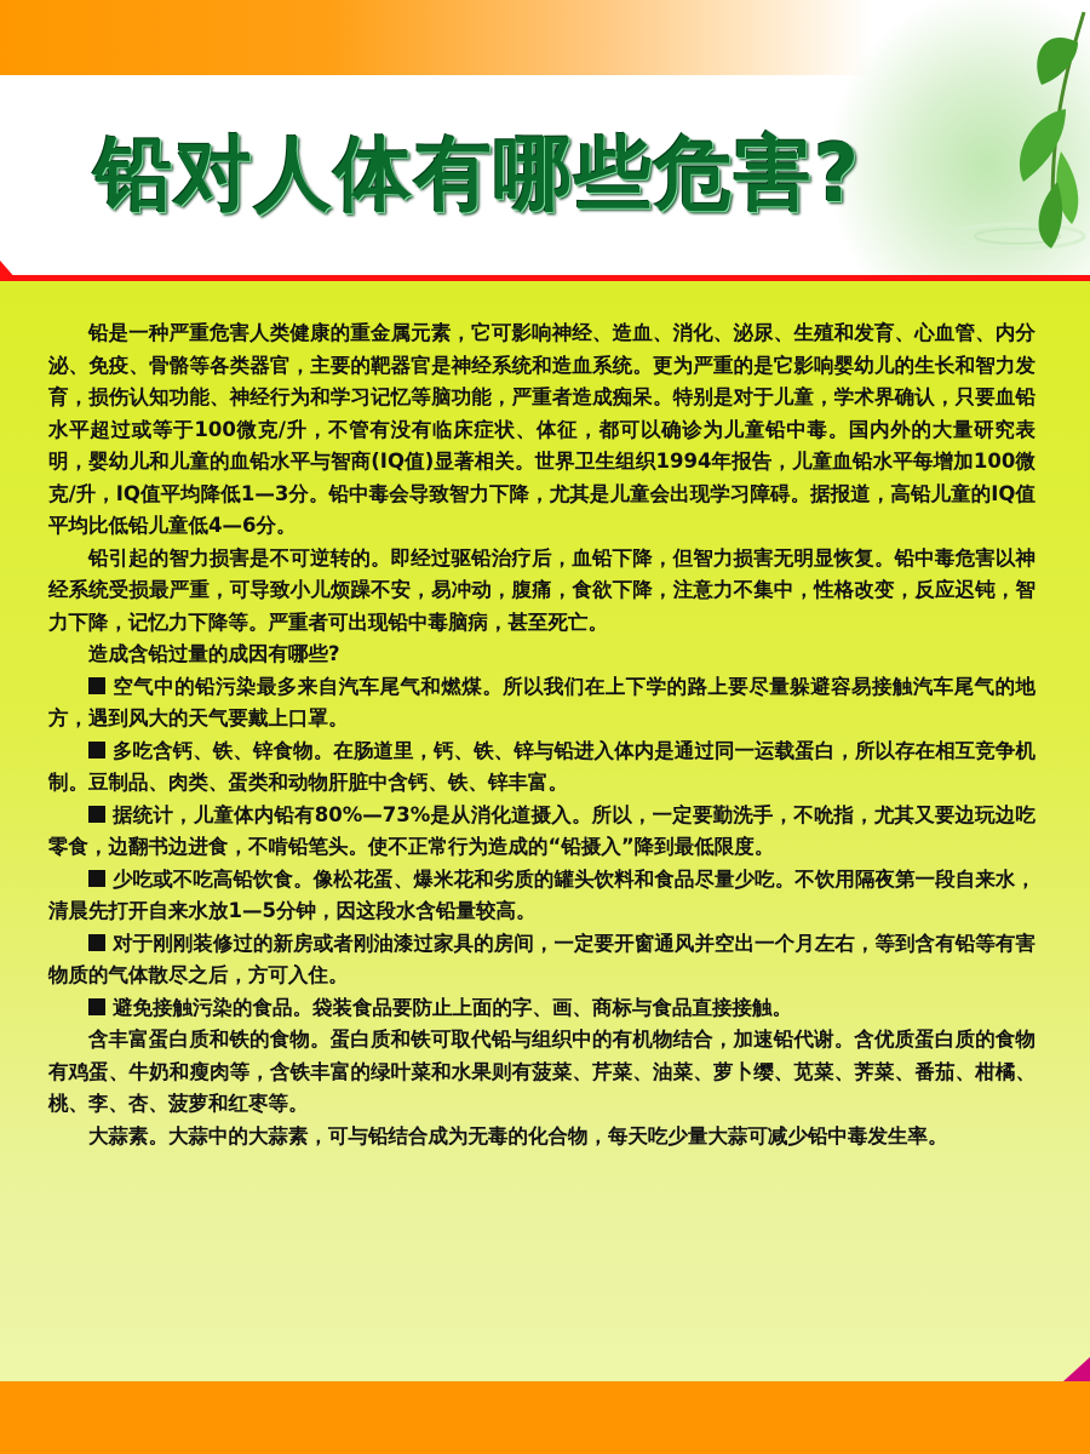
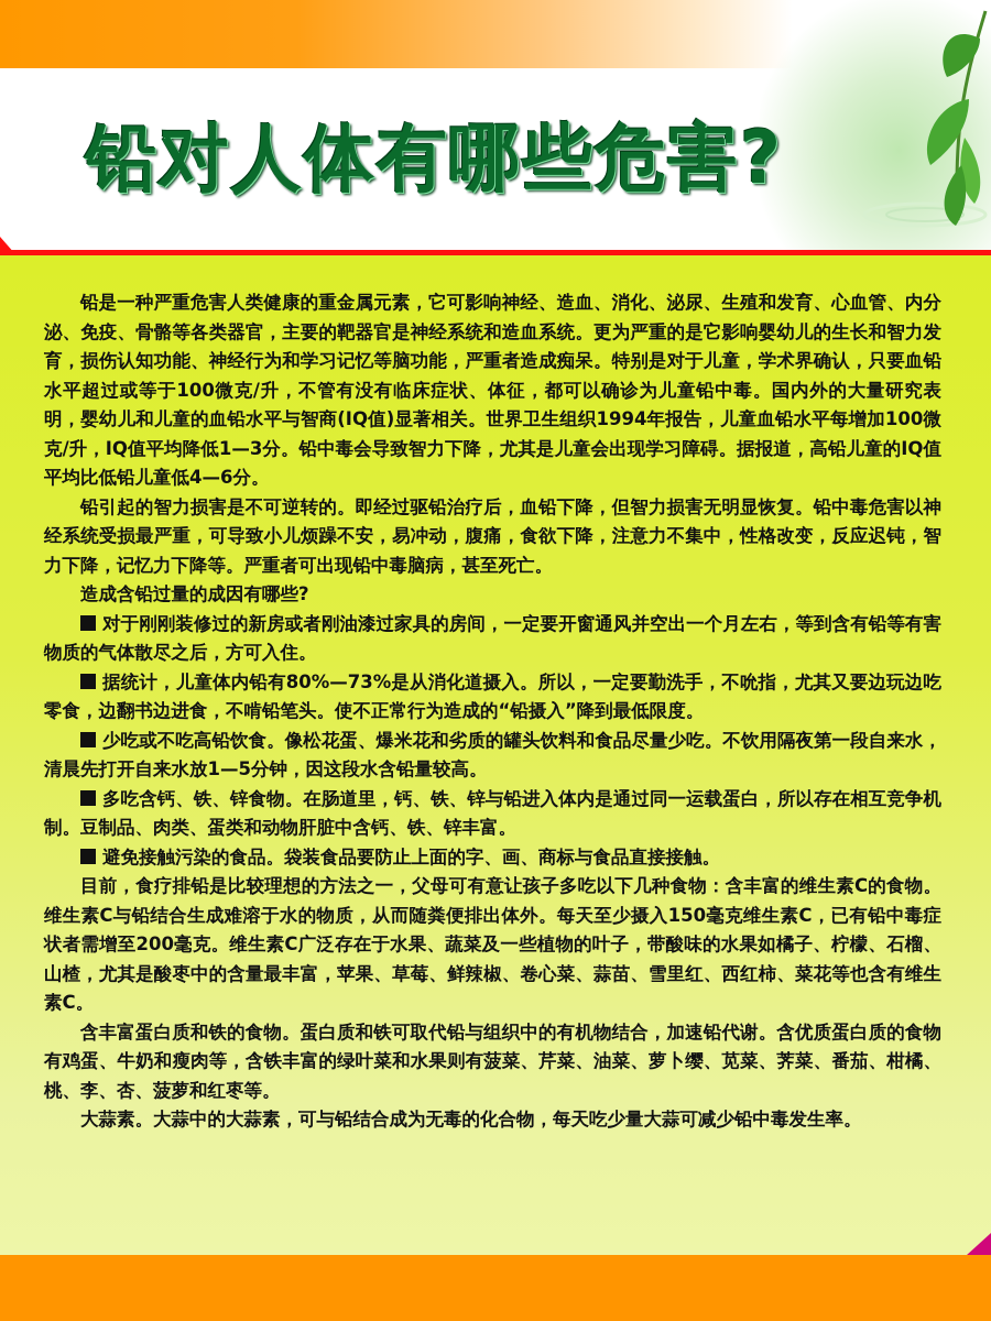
  铅对人体有哪些危害?
  铅是一种严重危害人类健康的重金属元素，它可影响神经、造血、消化、泌尿、生殖和发育、心血管、内分泌、免疫、骨骼等各类器官，主要的靶器官是神经系统和造血系统。更为严重的是它影响婴幼儿的生长和智力发育，损伤认知功能、神经行为和学习记忆等脑功能，严重者造成痴呆。特别是对于儿童，学术界确认，只要血铅水平超过或等于100微克/升，不管有没有临床症状、体征，都可以确诊为儿童铅中毒。国内外的大量研究表明，婴幼儿和儿童的血铅水平与智商(IQ值)显著相关。世界卫生组织1994年报告，儿童血铅水平每增加100微克/升，IQ值平均降低1—3分。铅中毒会导致智力下降，尤其是儿童会出现学习障碍。据报道，高铅儿童的IQ值平均比低铅儿童低4—6分。
  铅引起的智力损害是不可逆转的。即经过驱铅治疗后，血铅下降，但智力损害无明显恢复。铅中毒危害以神经系统受损最严重，可导致小儿烦躁不安，易冲动，腹痛，食欲下降，注意力不集中，性格改变，反应迟钝，智力下降，记忆力下降等。严重者可出现铅中毒脑病，甚至死亡。
  造成含铅过量的成因有哪些?
- 空气中的铅污染最多来自汽车尾气和燃煤。所以我们在上下学的路上要尽量躲避容易接触汽车尾气的地方，遇到风大的天气要戴上口罩。
- 多吃含钙、铁、锌食物。在肠道里，钙、铁、锌与铅进入体内是通过同一运载蛋白，所以存在相互竞争机制。豆制品、肉类、蛋类和动物肝脏中含钙、铁、锌丰富。
+ 对于刚刚装修过的新房或者刚油漆过家具的房间，一定要开窗通风并空出一个月左右，等到含有铅等有害物质的气体散尽之后，方可入住。
  据统计，儿童体内铅有80%—73%是从消化道摄入。所以，一定要勤洗手，不吮指，尤其又要边玩边吃零食，边翻书边进食，不啃铅笔头。使不正常行为造成的“铅摄入”降到最低限度。
  少吃或不吃高铅饮食。像松花蛋、爆米花和劣质的罐头饮料和食品尽量少吃。不饮用隔夜第一段自来水，清晨先打开自来水放1—5分钟，因这段水含铅量较高。
- 对于刚刚装修过的新房或者刚油漆过家具的房间，一定要开窗通风并空出一个月左右，等到含有铅等有害物质的气体散尽之后，方可入住。
+ 多吃含钙、铁、锌食物。在肠道里，钙、铁、锌与铅进入体内是通过同一运载蛋白，所以存在相互竞争机制。豆制品、肉类、蛋类和动物肝脏中含钙、铁、锌丰富。
  避免接触污染的食品。袋装食品要防止上面的字、画、商标与食品直接接触。
+ 目前，食疗排铅是比较理想的方法之一，父母可有意让孩子多吃以下几种食物：含丰富的维生素C的食物。维生素C与铅结合生成难溶于水的物质，从而随粪便排出体外。每天至少摄入150毫克维生素C，已有铅中毒症状者需增至200毫克。维生素C广泛存在于水果、蔬菜及一些植物的叶子，带酸味的水果如橘子、柠檬、石榴、山楂，尤其是酸枣中的含量最丰富，苹果、草莓、鲜辣椒、卷心菜、蒜苗、雪里红、西红柿、菜花等也含有维生素C。
  含丰富蛋白质和铁的食物。蛋白质和铁可取代铅与组织中的有机物结合，加速铅代谢。含优质蛋白质的食物有鸡蛋、牛奶和瘦肉等，含铁丰富的绿叶菜和水果则有菠菜、芹菜、油菜、萝卜缨、苋菜、荠菜、番茄、柑橘、桃、李、杏、菠萝和红枣等。
  大蒜素。大蒜中的大蒜素，可与铅结合成为无毒的化合物，每天吃少量大蒜可减少铅中毒发生率。
